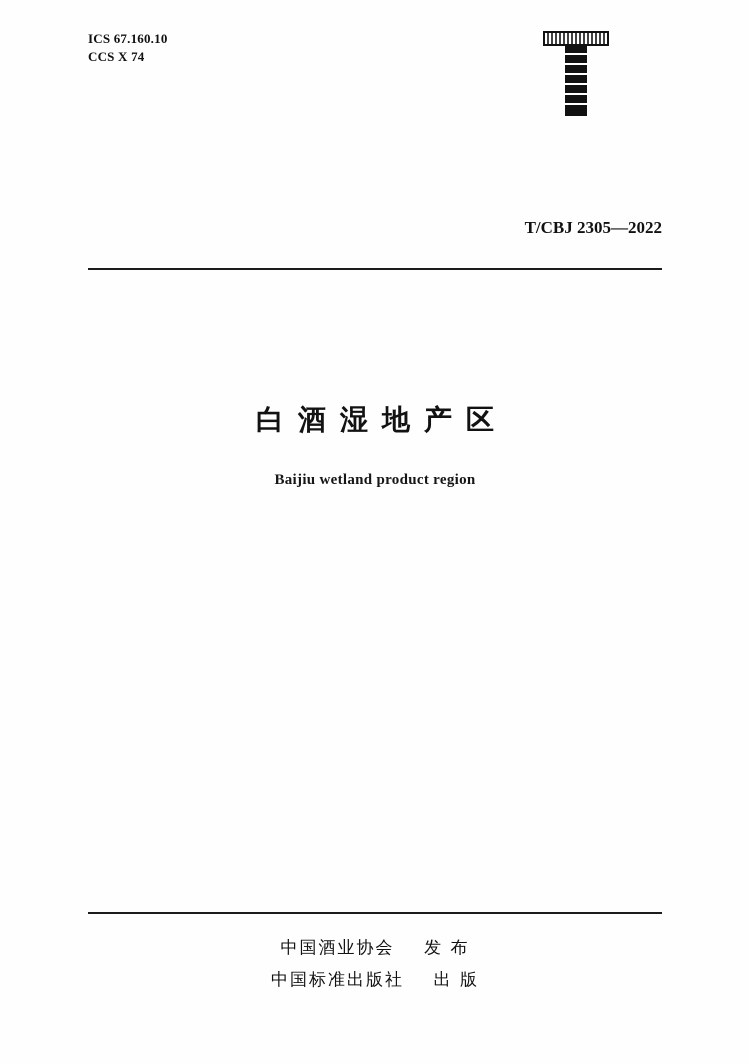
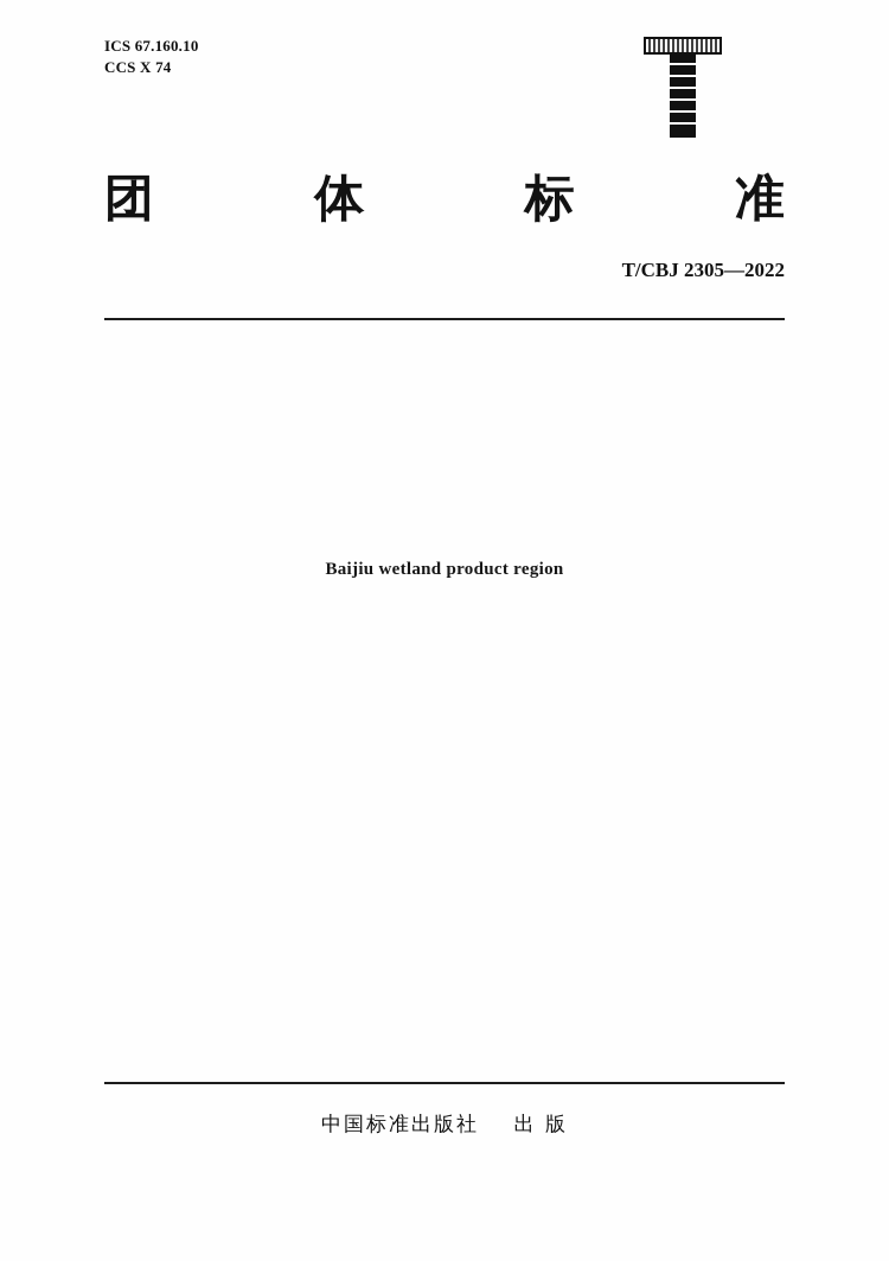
  ICS 67.160.10
  CCS X 74
+ 团
+ 体
+ 标
+ 准
  T/CBJ 2305—2022
- 白酒湿地产区
  Baijiu wetland product region
- 中国酒业协会 发 布
  中国标准出版社 出 版
